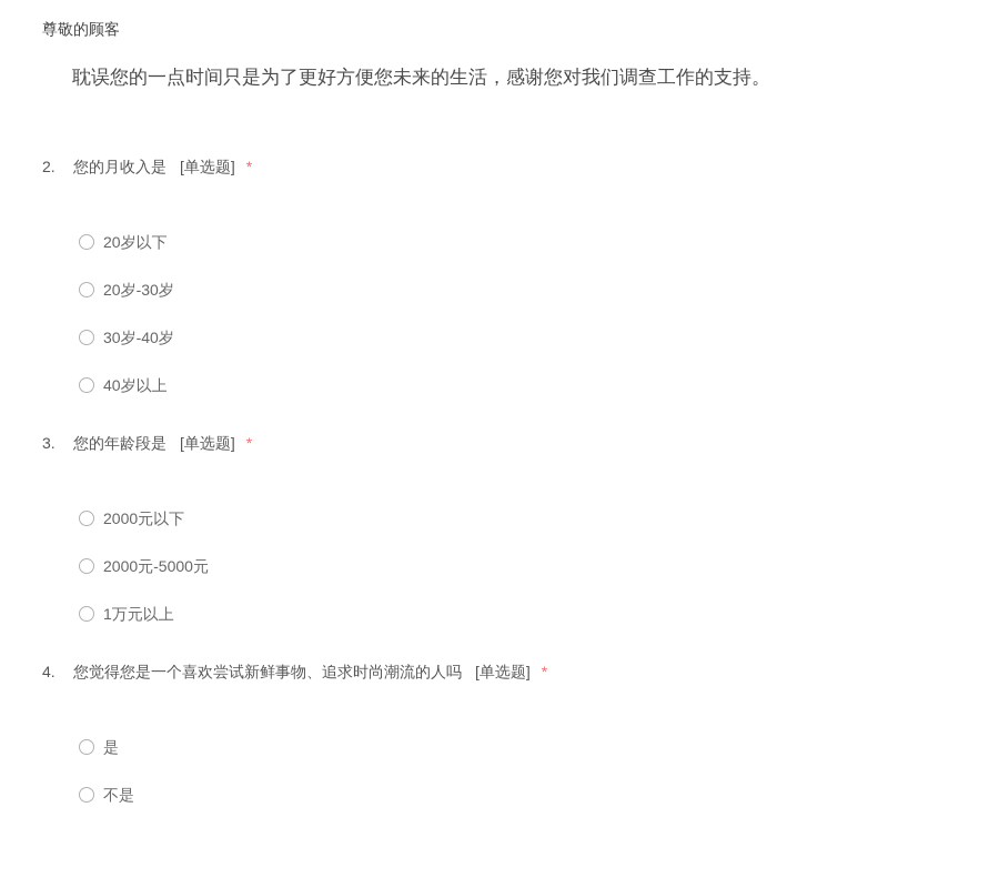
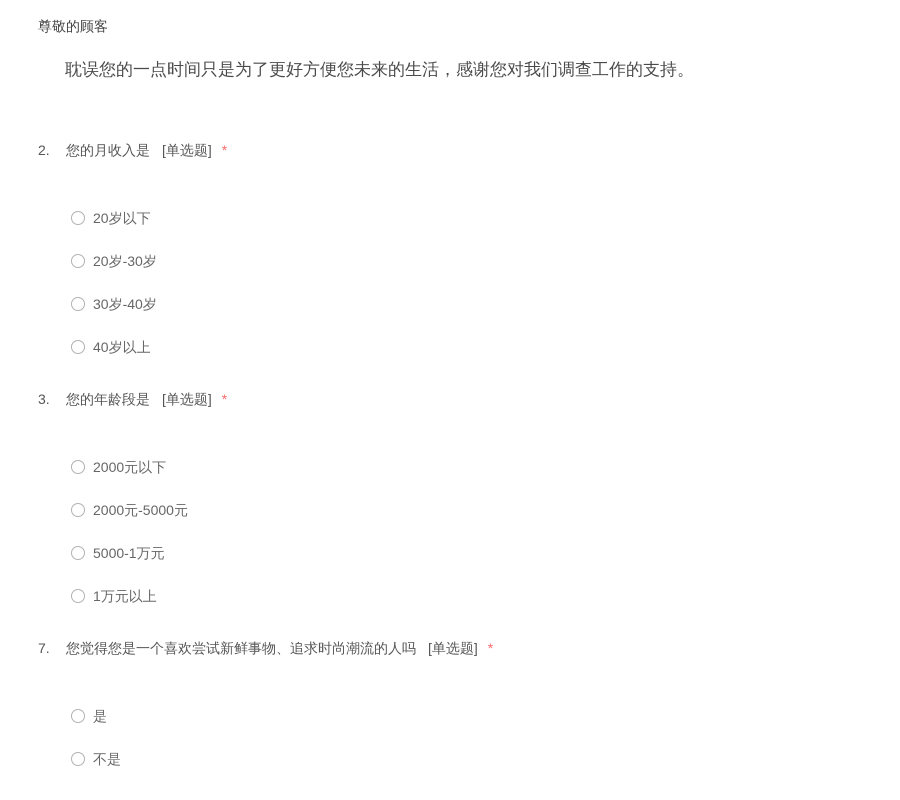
  尊敬的顾客
  耽误您的一点时间只是为了更好方便您未来的生活，感谢您对我们调查工作的支持。
  2. 您的月收入是 [单选题] *
  20岁以下
  20岁-30岁
  30岁-40岁
  40岁以上
  3. 您的年龄段是 [单选题] *
  2000元以下
  2000元-5000元
+ 5000-1万元
  1万元以上
- 4. 您觉得您是一个喜欢尝试新鲜事物、追求时尚潮流的人吗 [单选题] *
+ 7. 您觉得您是一个喜欢尝试新鲜事物、追求时尚潮流的人吗 [单选题] *
  是
  不是
